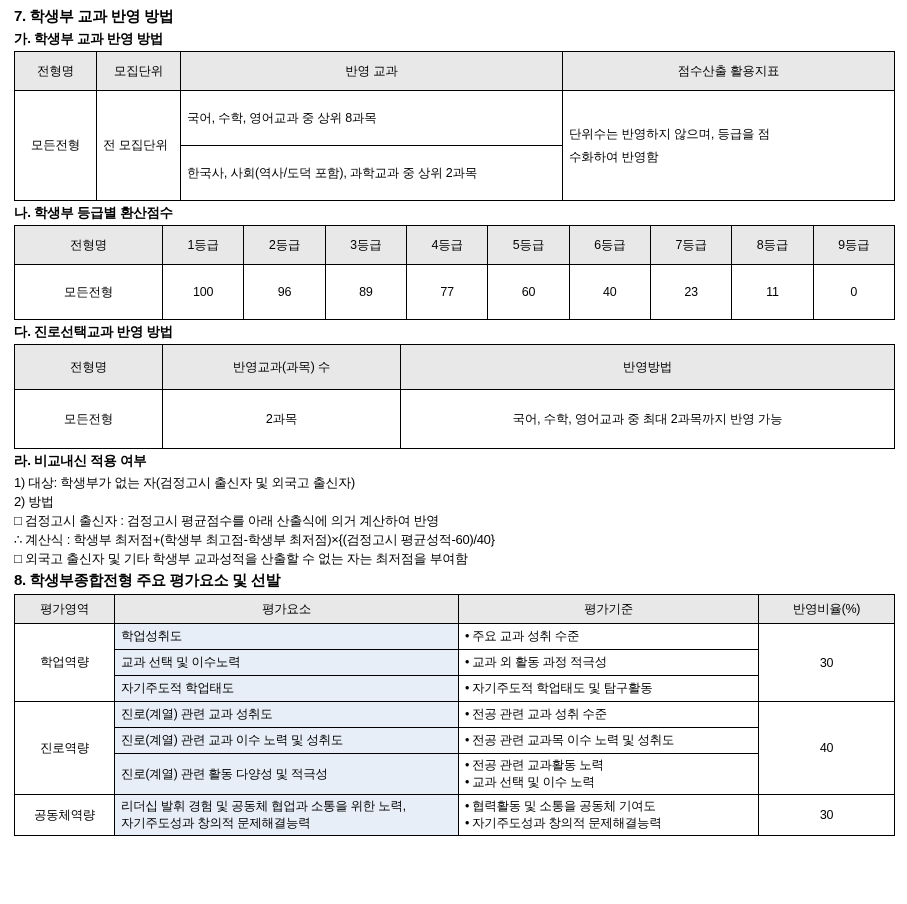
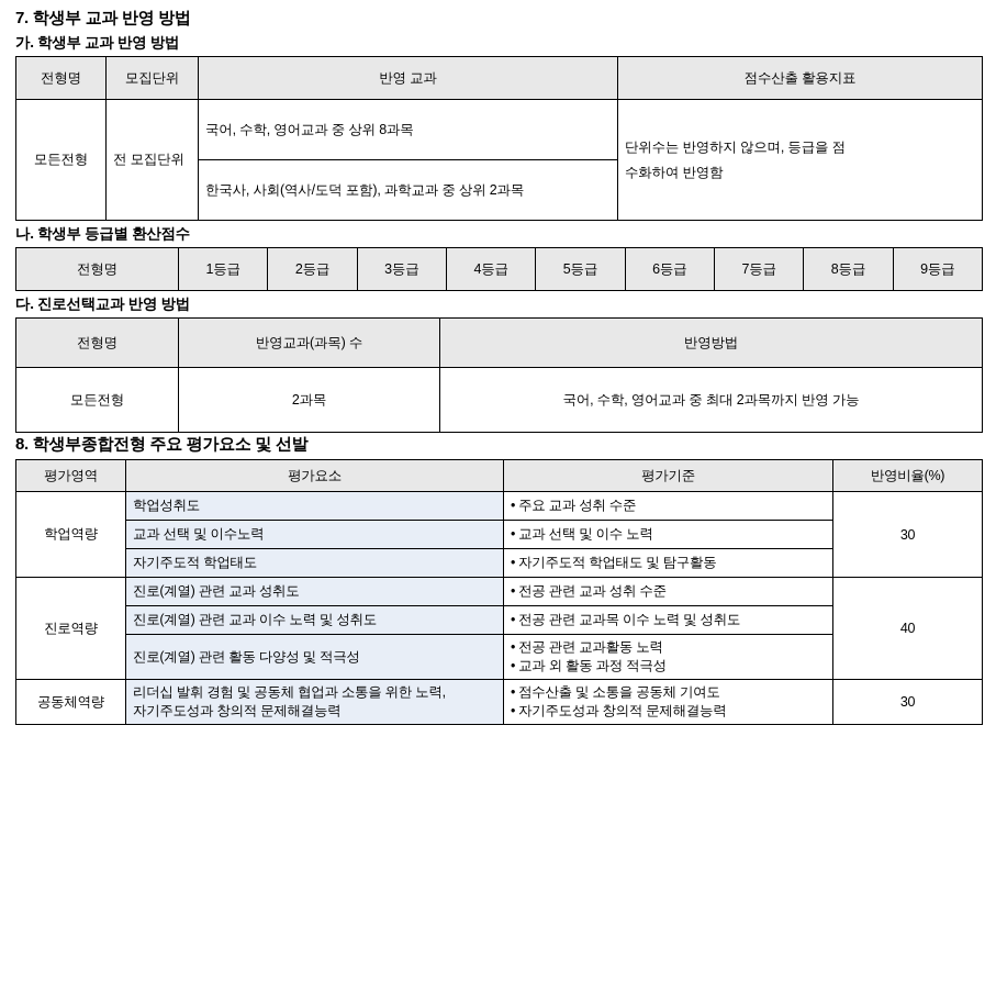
  7. 학생부 교과 반영 방법
  가. 학생부 교과 반영 방법
  전형명	모집단위	반영 교과	점수산출 활용지표
  모든전형	전 모집단위	국어, 수학, 영어교과 중 상위 8과목	단위수는 반영하지 않으며, 등급을 점 수화하여 반영함
  한국사, 사회(역사/도덕 포함), 과학교과 중 상위 2과목
  나. 학생부 등급별 환산점수
  전형명	1등급	2등급	3등급	4등급	5등급	6등급	7등급	8등급	9등급
- 모든전형	100	96	89	77	60	40	23	11	0
  다. 진로선택교과 반영 방법
  전형명	반영교과(과목) 수	반영방법
  모든전형	2과목	국어, 수학, 영어교과 중 최대 2과목까지 반영 가능
- 라. 비교내신 적용 여부
- 1) 대상: 학생부가 없는 자(검정고시 출신자 및 외국고 출신자)
- 2) 방법
- □ 검정고시 출신자 : 검정고시 평균점수를 아래 산출식에 의거 계산하여 반영
- ∴ 계산식 : 학생부 최저점+(학생부 최고점-학생부 최저점)×{(검정고시 평균성적-60)/40}
- □ 외국고 출신자 및 기타 학생부 교과성적을 산출할 수 없는 자는 최저점을 부여함
  8. 학생부종합전형 주요 평가요소 및 선발
  평가영역	평가요소	평가기준	반영비율(%)
  학업역량	학업성취도	주요 교과 성취 수준	30
- 교과 선택 및 이수노력	교과 외 활동 과정 적극성
+ 교과 선택 및 이수노력	교과 선택 및 이수 노력
  자기주도적 학업태도	자기주도적 학업태도 및 탐구활동
  진로역량	진로(계열) 관련 교과 성취도	전공 관련 교과 성취 수준	40
  진로(계열) 관련 교과 이수 노력 및 성취도	전공 관련 교과목 이수 노력 및 성취도
- 진로(계열) 관련 활동 다양성 및 적극성	전공 관련 교과활동 노력 교과 선택 및 이수 노력
+ 진로(계열) 관련 활동 다양성 및 적극성	전공 관련 교과활동 노력 교과 외 활동 과정 적극성
- 공동체역량	리더십 발휘 경험 및 공동체 협업과 소통을 위한 노력, 자기주도성과 창의적 문제해결능력	협력활동 및 소통을 공동체 기여도 자기주도성과 창의적 문제해결능력	30
+ 공동체역량	리더십 발휘 경험 및 공동체 협업과 소통을 위한 노력, 자기주도성과 창의적 문제해결능력	점수산출 및 소통을 공동체 기여도 자기주도성과 창의적 문제해결능력	30
